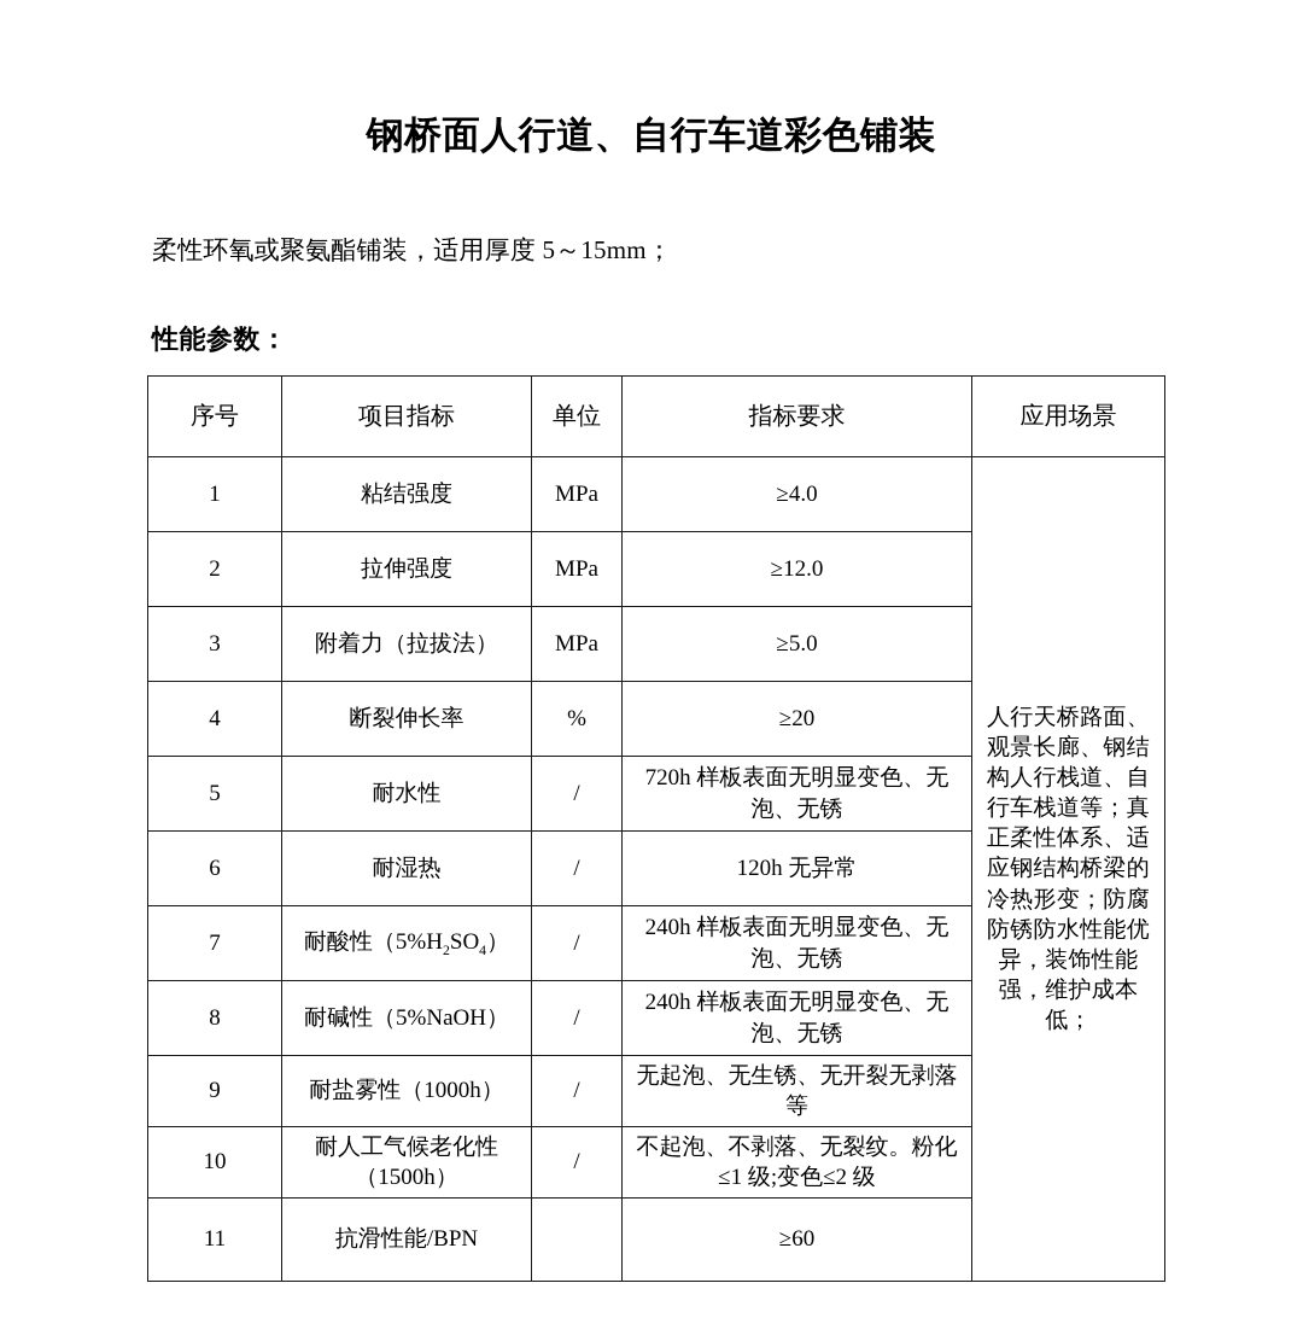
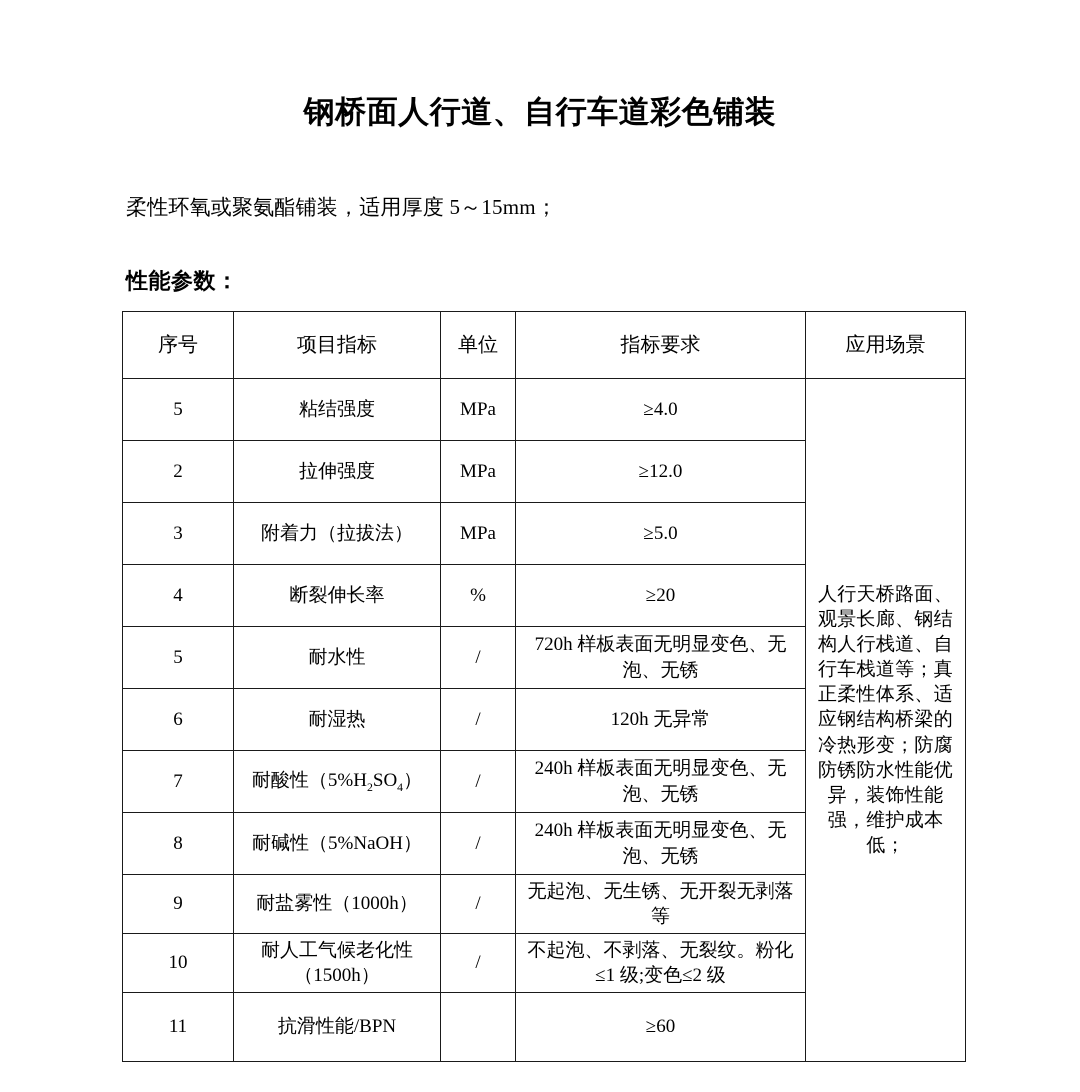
  钢桥面人行道、自行车道彩色铺装
  柔性环氧或聚氨酯铺装，适用厚度 5～15mm；
  性能参数：
  序号	项目指标	单位	指标要求	应用场景
- 1	粘结强度	MPa	≥4.0	人行天桥路面、观景长廊、钢结构人行栈道、自行车栈道等；真正柔性体系、适应钢结构桥梁的冷热形变；防腐防锈防水性能优异，装饰性能强，维护成本低；
+ 5	粘结强度	MPa	≥4.0	人行天桥路面、观景长廊、钢结构人行栈道、自行车栈道等；真正柔性体系、适应钢结构桥梁的冷热形变；防腐防锈防水性能优异，装饰性能强，维护成本低；
  2	拉伸强度	MPa	≥12.0
  3	附着力（拉拔法）	MPa	≥5.0
  4	断裂伸长率	%	≥20
  5	耐水性	/	720h 样板表面无明显变色、无泡、无锈
  6	耐湿热	/	120h 无异常
  7	耐酸性（5%H2SO4）	/	240h 样板表面无明显变色、无泡、无锈
  8	耐碱性（5%NaOH）	/	240h 样板表面无明显变色、无泡、无锈
  9	耐盐雾性（1000h）	/	无起泡、无生锈、无开裂无剥落等
  10	耐人工气候老化性（1500h）	/	不起泡、不剥落、无裂纹。粉化≤1 级;变色≤2 级
  11	抗滑性能/BPN		≥60
